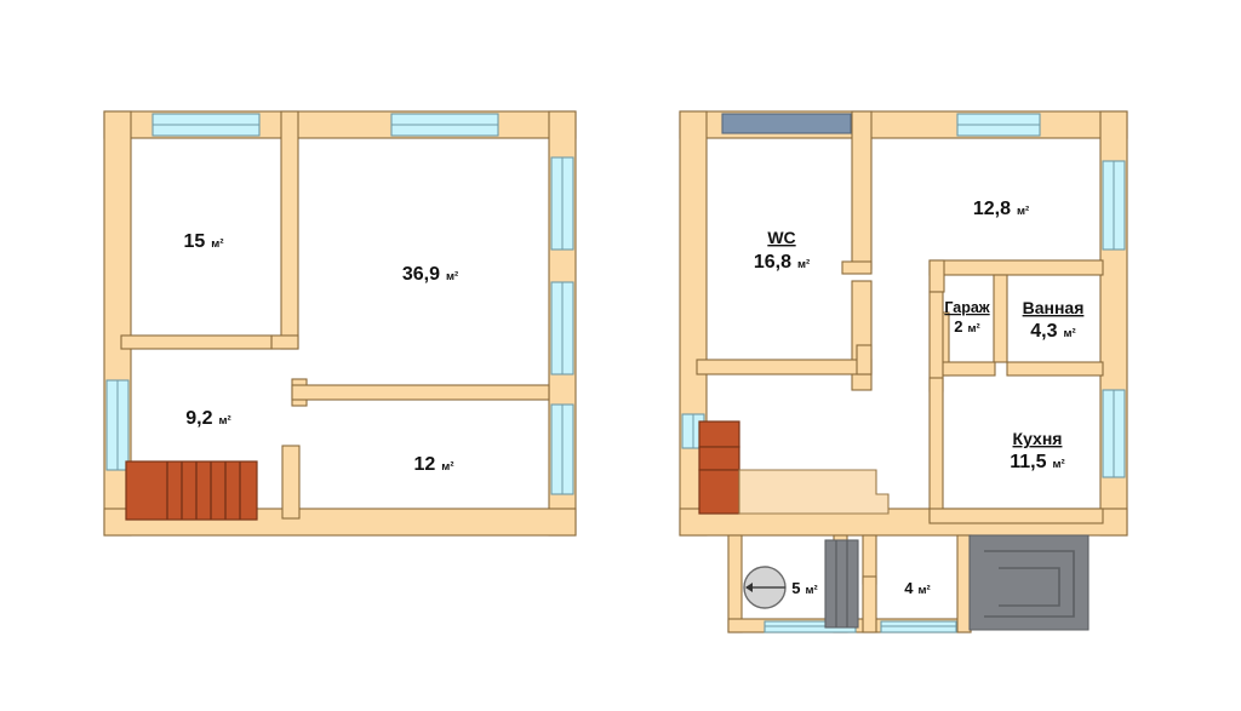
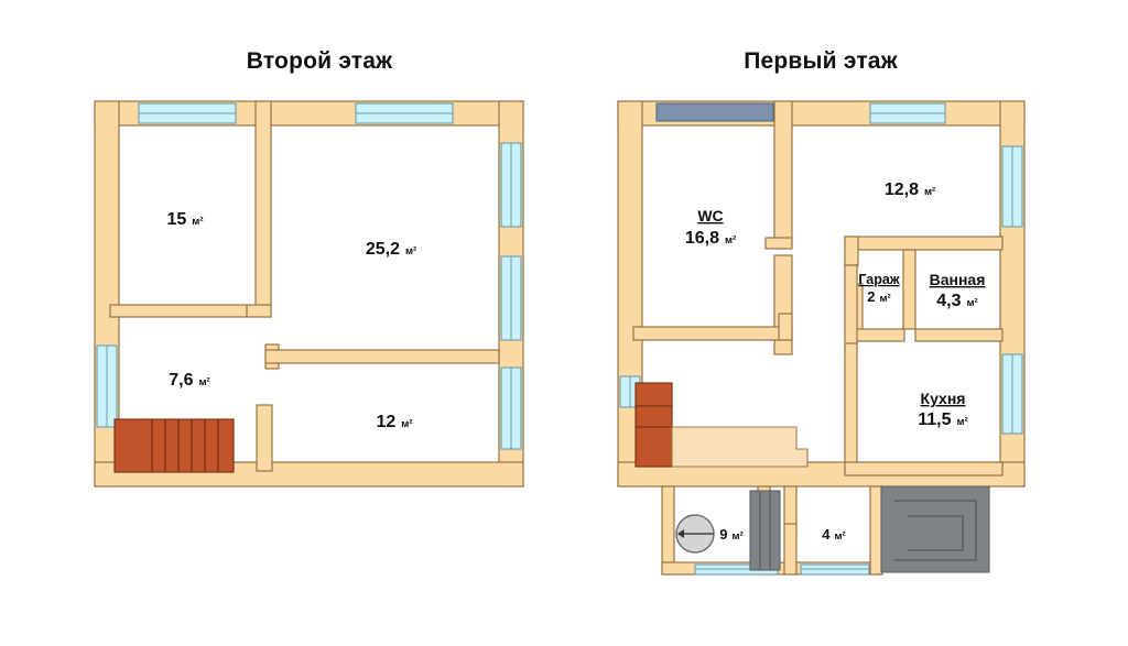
+ Второй этаж
+ Первый этаж
  15 м²
- 36,9 м²
+ 25,2 м²
- 9,2 м²
+ 7,6 м²
  12 м²
  WC
  16,8 м²
  12,8 м²
  Гараж
  2 м²
  Ванная
  4,3 м²
  Кухня
  11,5 м²
- 5 м²
+ 9 м²
  4 м²
